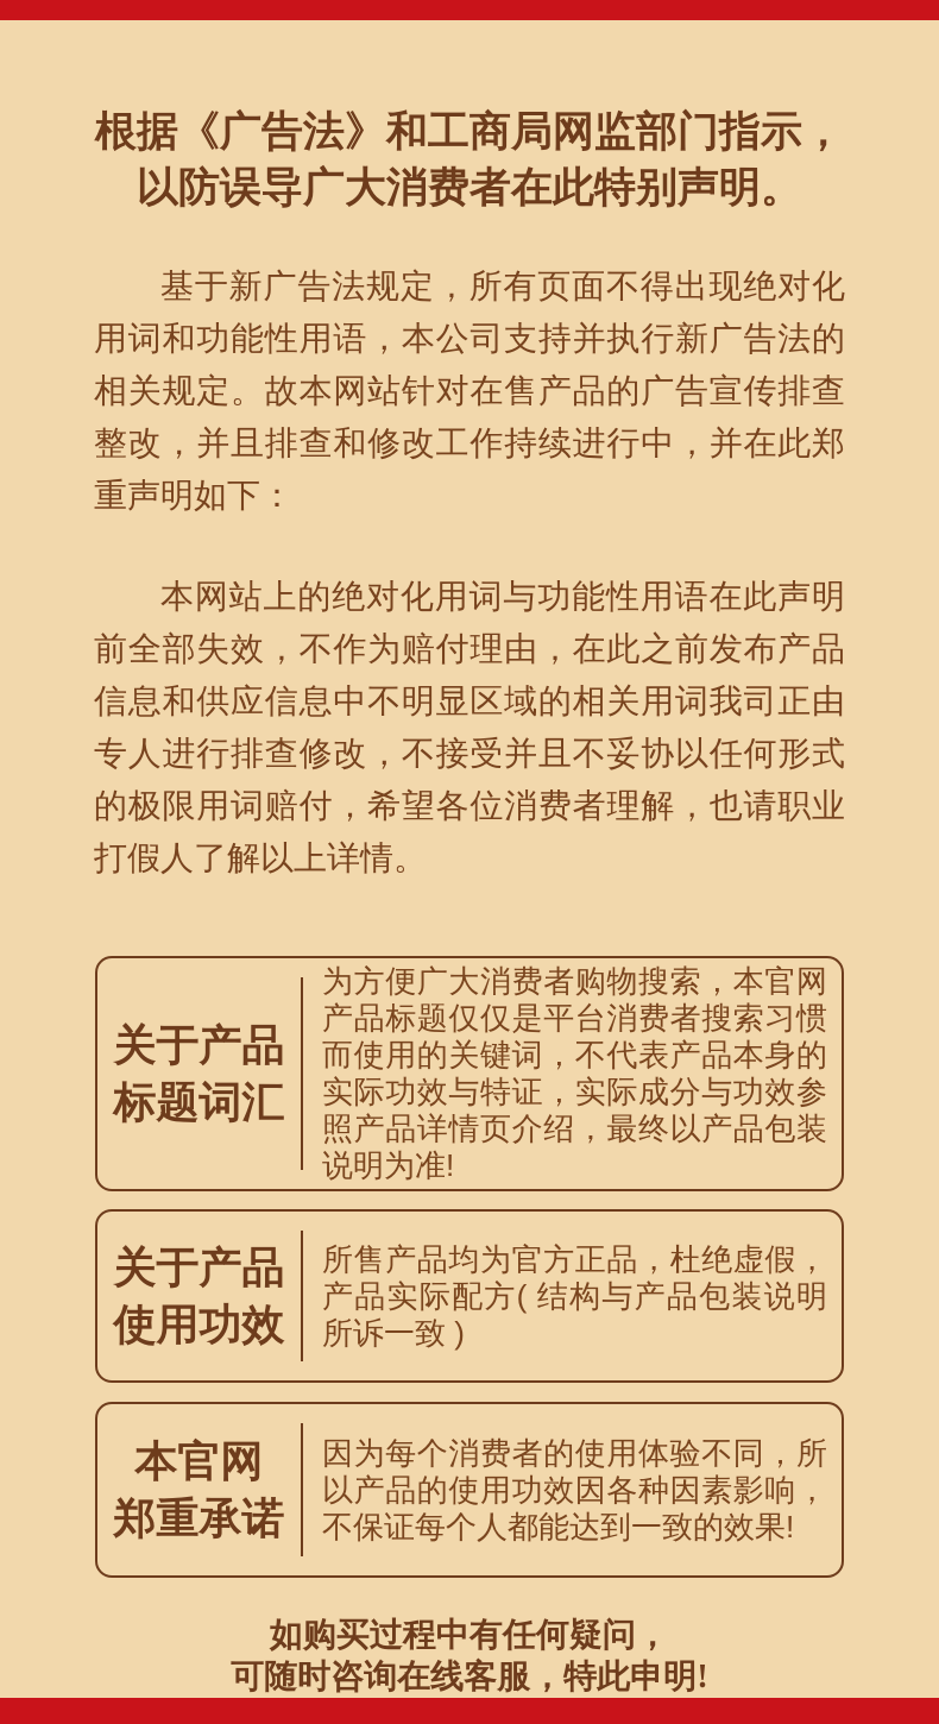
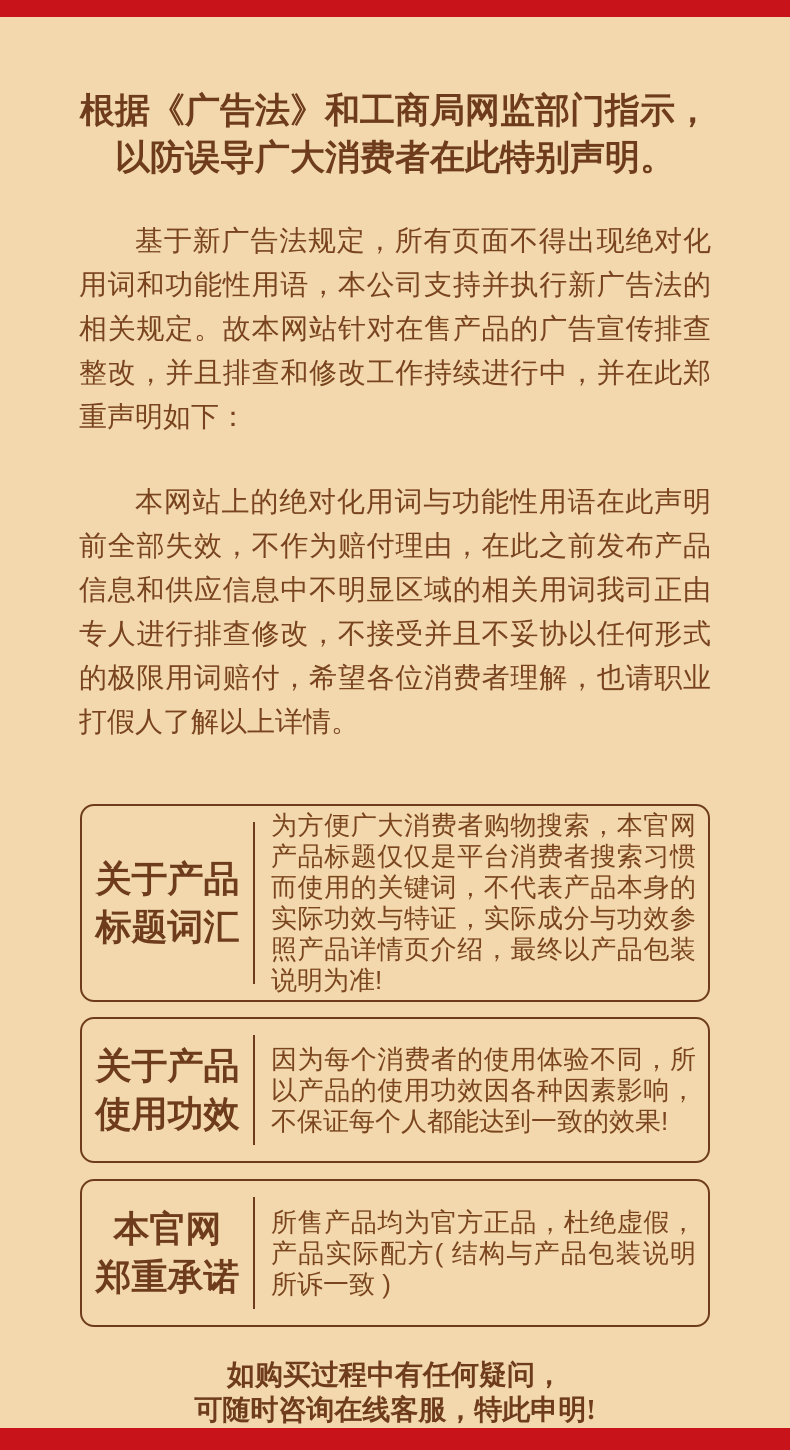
  根据《广告法》和工商局网监部门指示，
  以防误导广大消费者在此特别声明。
  基于新广告法规定，所有页面不得出现绝对化用词和功能性用语，本公司支持并执行新广告法的相关规定。故本网站针对在售产品的广告宣传排查整改，并且排查和修改工作持续进行中，并在此郑重声明如下：
  本网站上的绝对化用词与功能性用语在此声明前全部失效，不作为赔付理由，在此之前发布产品信息和供应信息中不明显区域的相关用词我司正由专人进行排查修改，不接受并且不妥协以任何形式的极限用词赔付，希望各位消费者理解，也请职业打假人了解以上详情。
  关于产品
  标题词汇
  为方便广大消费者购物搜索，本官网产品标题仅仅是平台消费者搜索习惯而使用的关键词，不代表产品本身的实际功效与特证，实际成分与功效参照产品详情页介绍，最终以产品包装说明为准!
  关于产品
  使用功效
- 所售产品均为官方正品，杜绝虚假，产品实际配方( 结构与产品包装说明所诉一致 )
+ 因为每个消费者的使用体验不同，所以产品的使用功效因各种因素影响，不保证每个人都能达到一致的效果!
  本官网
  郑重承诺
- 因为每个消费者的使用体验不同，所以产品的使用功效因各种因素影响，不保证每个人都能达到一致的效果!
+ 所售产品均为官方正品，杜绝虚假，产品实际配方( 结构与产品包装说明所诉一致 )
  如购买过程中有任何疑问，
  可随时咨询在线客服，特此申明!
